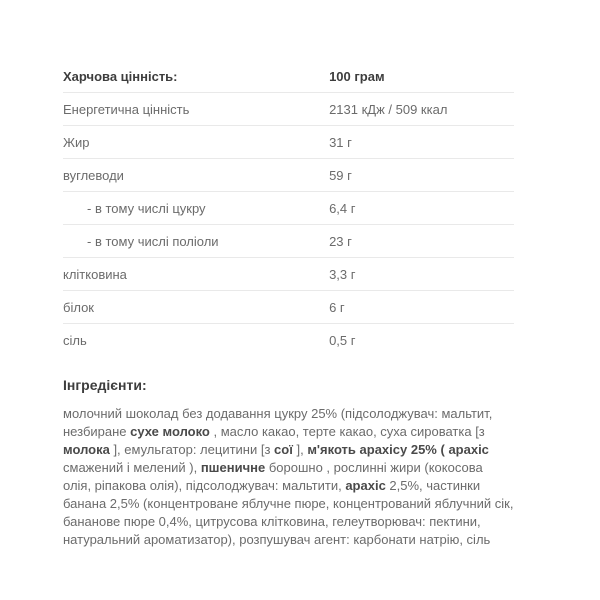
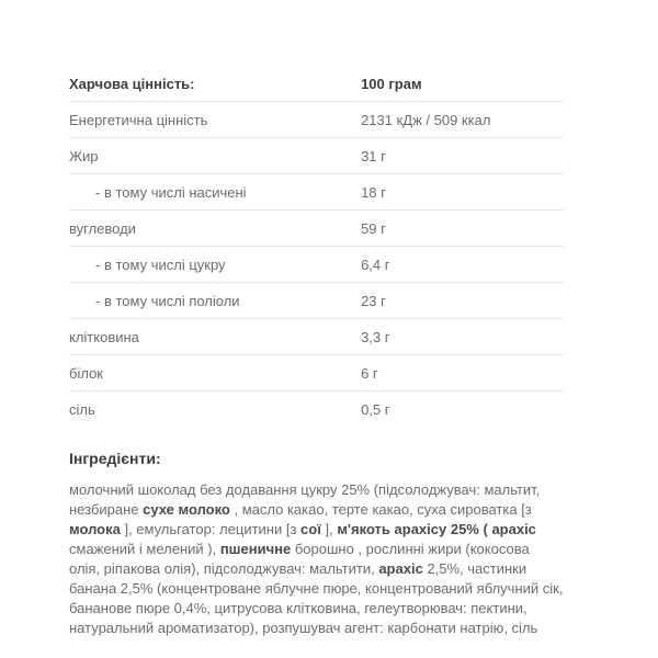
  Харчова цінність:	100 грам
  Енергетична цінність	2131 кДж / 509 ккал
  Жир	31 г
+ - в тому числі насичені	18 г
  вуглеводи	59 г
  - в тому числі цукру	6,4 г
  - в тому числі поліоли	23 г
  клітковина	3,3 г
  білок	6 г
  сіль	0,5 г
  Інгредієнти:
  молочний шоколад без додавання цукру 25% (підсолоджувач: мальтит, незбиране сухе молоко , масло какао, терте какао, суха сироватка [з молока ], емульгатор: лецитини [з сої ], м'якоть арахісу 25% ( арахіс смажений і мелений ), пшеничне борошно , рослинні жири (кокосова олія, ріпакова олія), підсолоджувач: мальтити, арахіс 2,5%, частинки банана 2,5% (концентроване яблучне пюре, концентрований яблучний сік, бананове пюре 0,4%, цитрусова клітковина, гелеутворювач: пектини, натуральний ароматизатор), розпушувач агент: карбонати натрію, сіль
